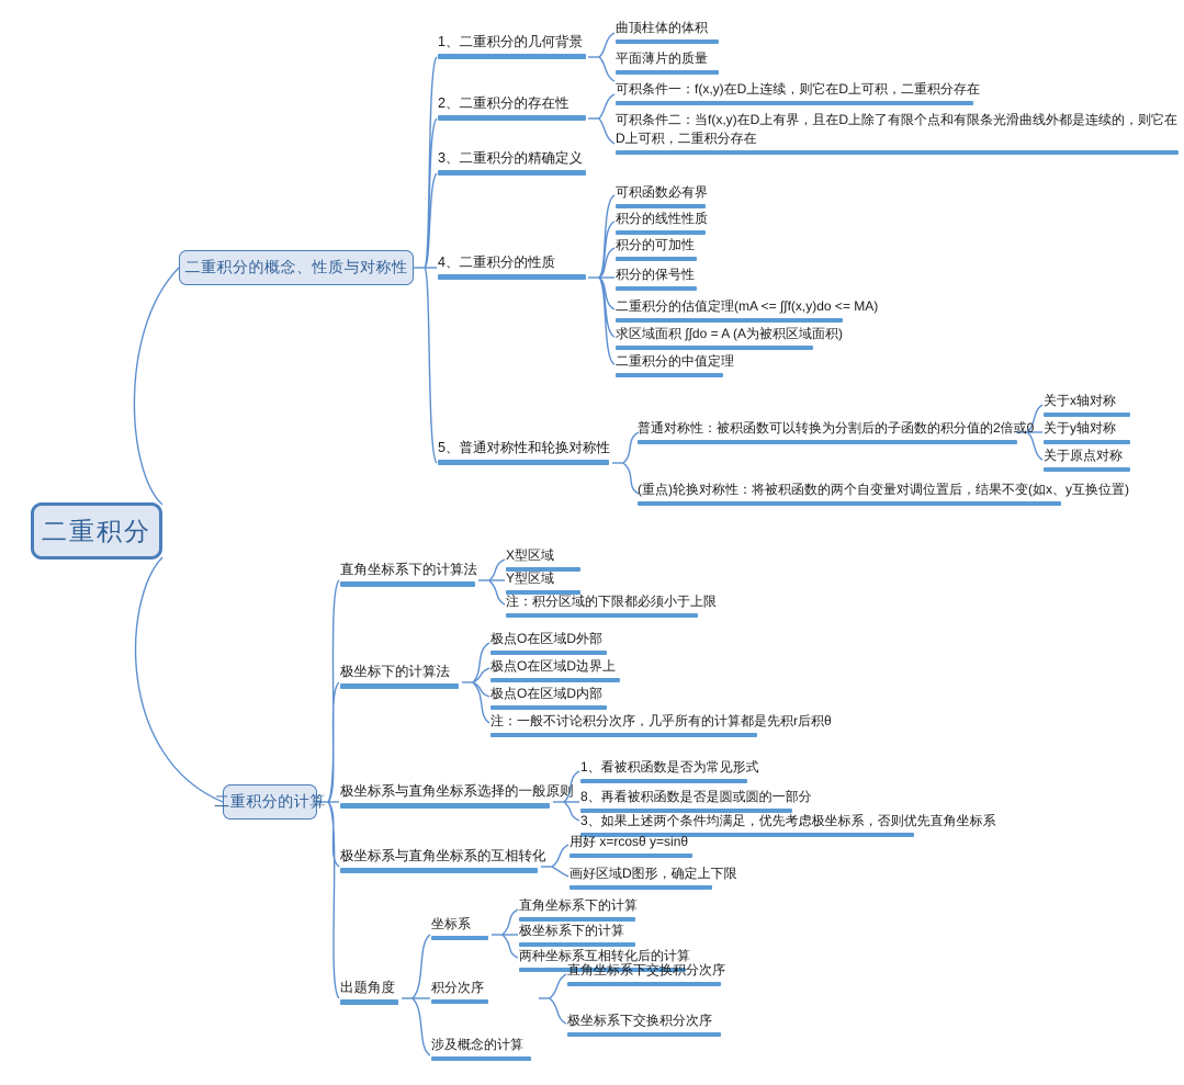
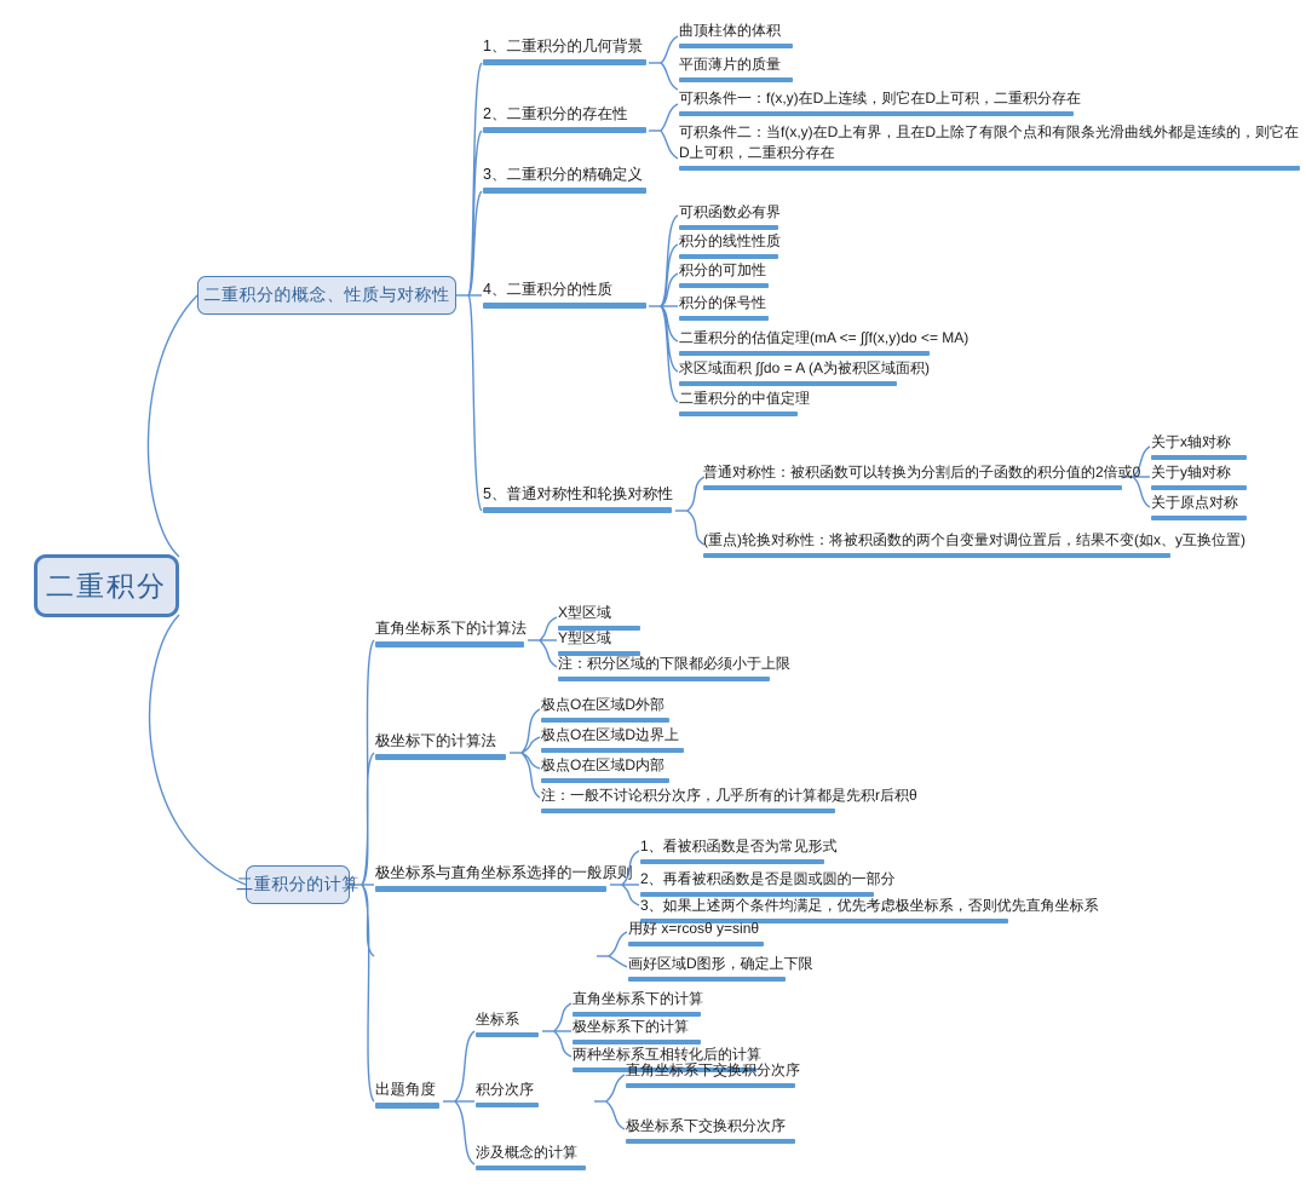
  二重积分
  二重积分的概念、性质与对称性
  二重积分的计算
  1、二重积分的几何背景
  2、二重积分的存在性
  3、二重积分的精确定义
  4、二重积分的性质
  5、普通对称性和轮换对称性
  曲顶柱体的体积
  平面薄片的质量
  可积条件一：f(x,y)在D上连续，则它在D上可积，二重积分存在
  可积条件二：当f(x,y)在D上有界，且在D上除了有限个点和有限条光滑曲线外都是连续的，则它在D上可积，二重积分存在
  可积函数必有界
  积分的线性性质
  积分的可加性
  积分的保号性
  二重积分的估值定理(mA <= ∫∫f(x,y)do <= MA)
  求区域面积 ∫∫do = A (A为被积区域面积)
  二重积分的中值定理
  普通对称性：被积函数可以转换为分割后的子函数的积分值的2倍或0
  (重点)轮换对称性：将被积函数的两个自变量对调位置后，结果不变(如x、y互换位置)
  关于x轴对称
  关于y轴对称
  关于原点对称
  直角坐标系下的计算法
  极坐标下的计算法
  极坐标系与直角坐标系选择的一般原则
- 极坐标系与直角坐标系的互相转化
  出题角度
  X型区域
  Y型区域
  注：积分区域的下限都必须小于上限
  极点O在区域D外部
  极点O在区域D边界上
  极点O在区域D内部
  注：一般不讨论积分次序，几乎所有的计算都是先积r后积θ
  1、看被积函数是否为常见形式
- 8、再看被积函数是否是圆或圆的一部分
+ 2、再看被积函数是否是圆或圆的一部分
  3、如果上述两个条件均满足，优先考虑极坐标系，否则优先直角坐标系
  用好 x=rcosθ y=sinθ
  画好区域D图形，确定上下限
  坐标系
  积分次序
  涉及概念的计算
  直角坐标系下的计算
  极坐标系下的计算
  两种坐标系互相转化后的计算
  直角坐标系下交换积分次序
  极坐标系下交换积分次序
